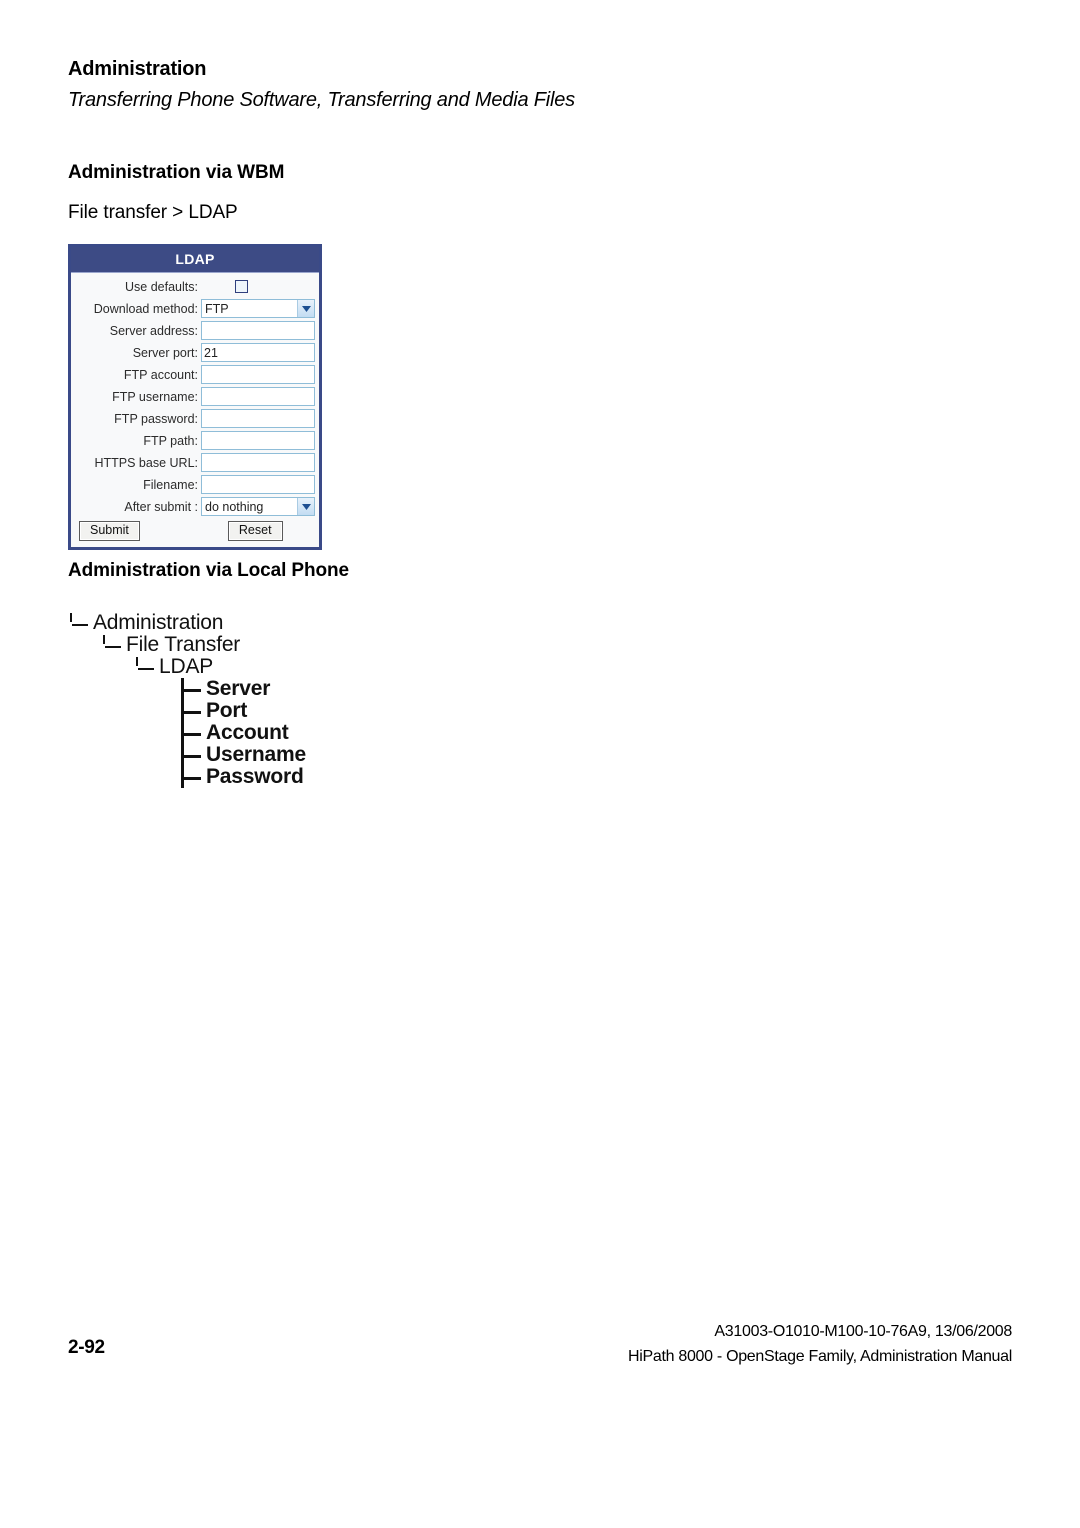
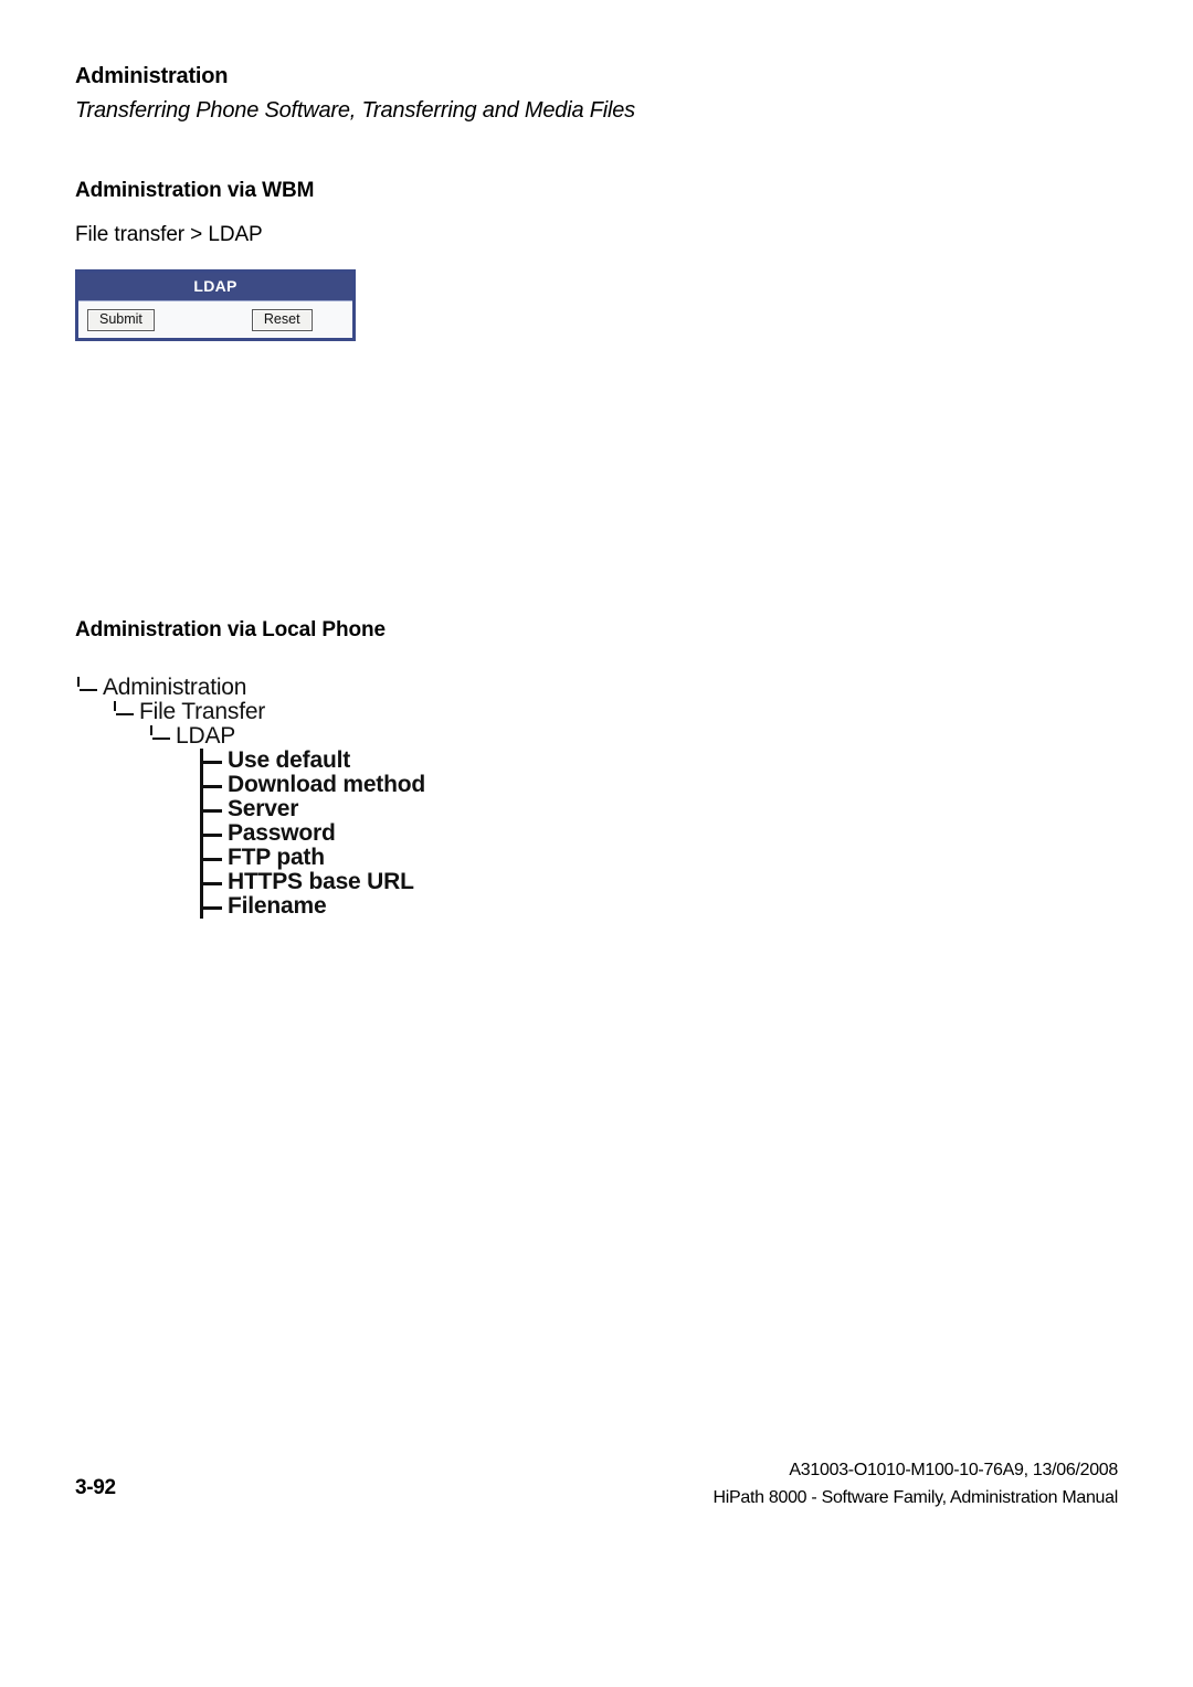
  Administration
  Transferring Phone Software, Transferring and Media Files
  Administration via WBM
  File transfer > LDAP
  LDAP
- Use defaults:
- Download method:
- FTP
- Server address:
- Server port:
- 21
- FTP account:
- FTP username:
- FTP password:
- FTP path:
- HTTPS base URL:
- Filename:
- After submit :
- do nothing
  Submit
  Reset
  Administration via Local Phone
  Administration
  File Transfer
  LDAP
+ Use default
+ Download method
  Server
- Port
- Account
- Username
  Password
+ FTP path
+ HTTPS base URL
+ Filename
- 2-92
+ 3-92
  A31003-O1010-M100-10-76A9, 13/06/2008
- HiPath 8000 - OpenStage Family, Administration Manual
+ HiPath 8000 - Software Family, Administration Manual
